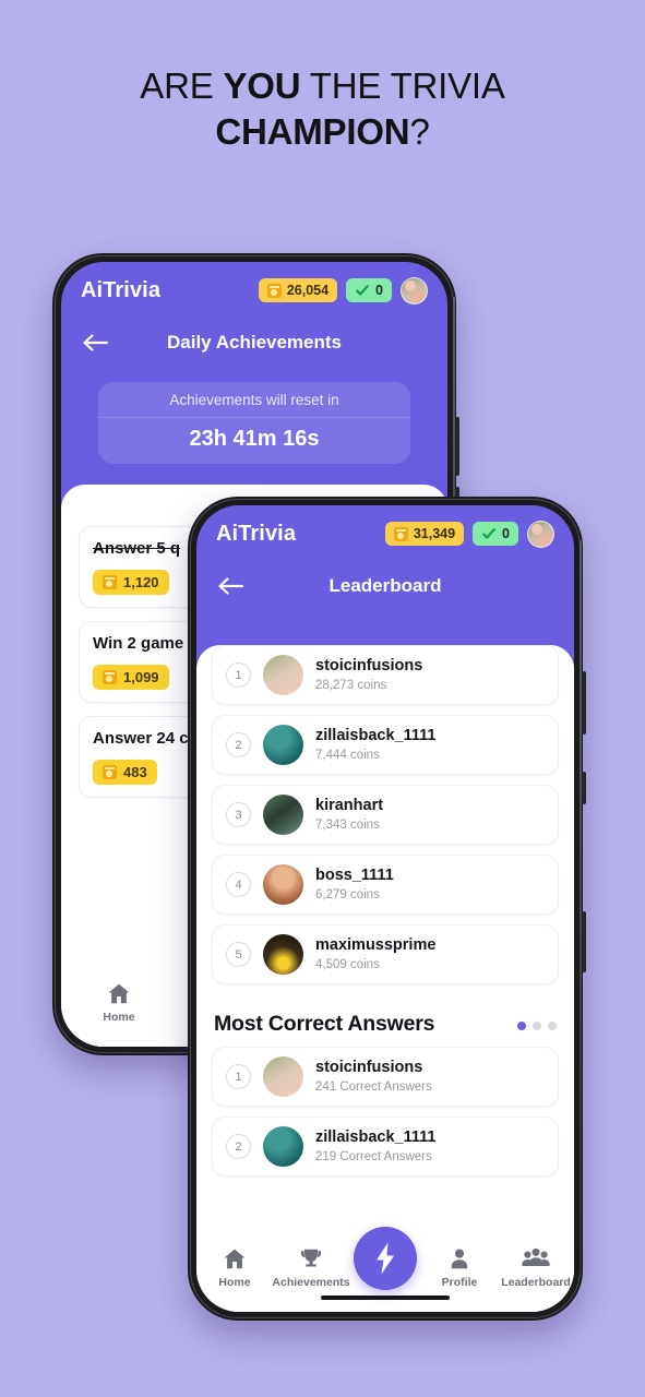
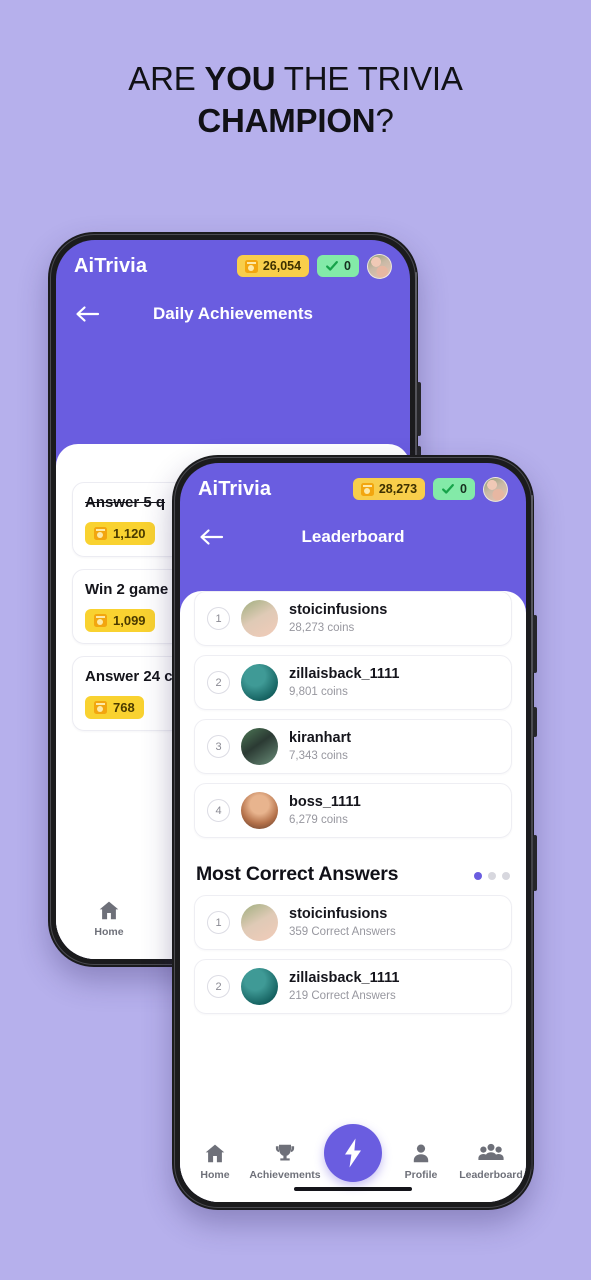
  ARE YOU THE TRIVIA
  CHAMPION?
  AiTrivia
  26,054
  0
  Daily Achievements
- Achievements will reset in
- 23h 41m 16s
  Answer 5 q
  1,120
  Win 2 game
  1,099
- 483
+ 768
  Home
  AiTrivia
- 31,349
+ 28,273
  0
  Leaderboard
  1
  stoicinfusions
  28,273 coins
  2
  zillaisback_1111
- 7,444 coins
+ 9,801 coins
  3
  kiranhart
  7,343 coins
  4
  boss_1111
  6,279 coins
- 5
- maximussprime
- 4,509 coins
  Most Correct Answers
  1
  stoicinfusions
- 241 Correct Answers
+ 359 Correct Answers
  2
  zillaisback_1111
  219 Correct Answers
  Home
  Achievements
  Profile
  Leaderboard
